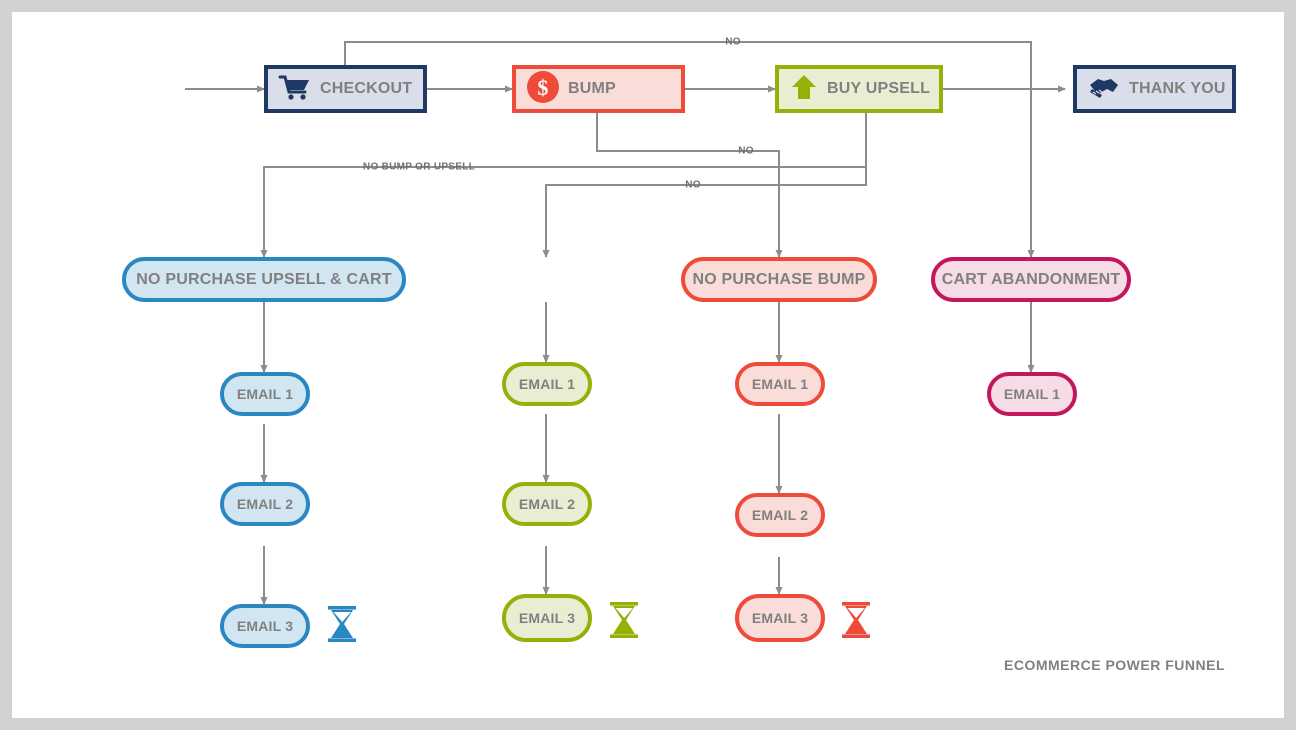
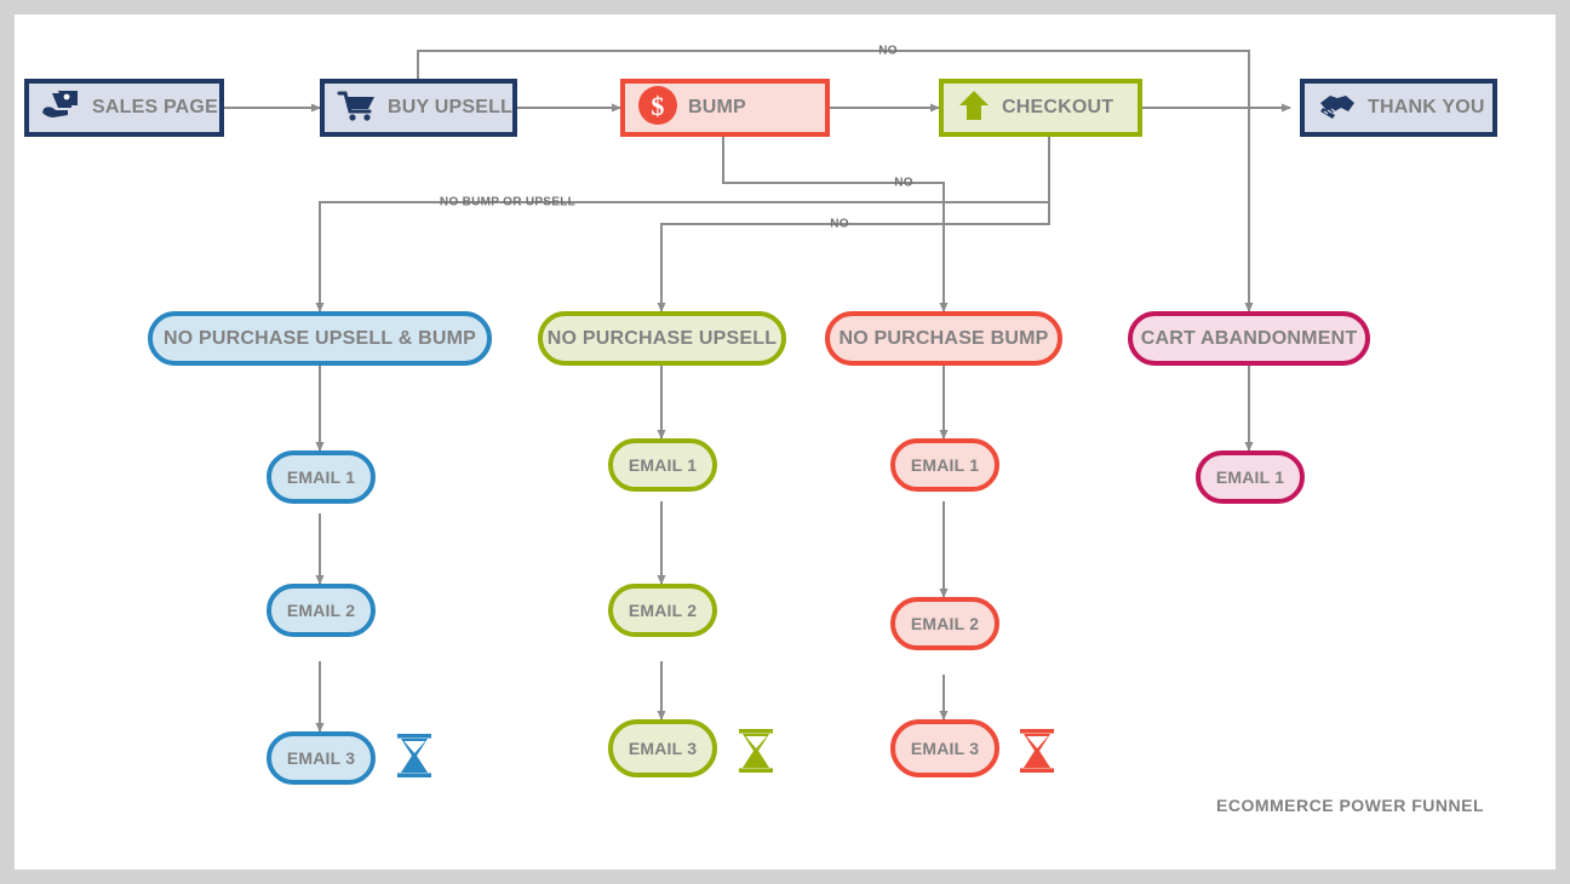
  NO
  NO BUMP OR UPSELL
  NO
  NO
+ SALES PAGE
- CHECKOUT
+ BUY UPSELL
  $
  BUMP
- BUY UPSELL
+ CHECKOUT
  THANK YOU
- NO PURCHASE UPSELL & CART
+ NO PURCHASE UPSELL & BUMP
+ NO PURCHASE UPSELL
  NO PURCHASE BUMP
  CART ABANDONMENT
  EMAIL 1
  EMAIL 2
  EMAIL 3
  EMAIL 1
  EMAIL 2
  EMAIL 3
  EMAIL 1
  EMAIL 2
  EMAIL 3
  EMAIL 1
  ECOMMERCE POWER FUNNEL
